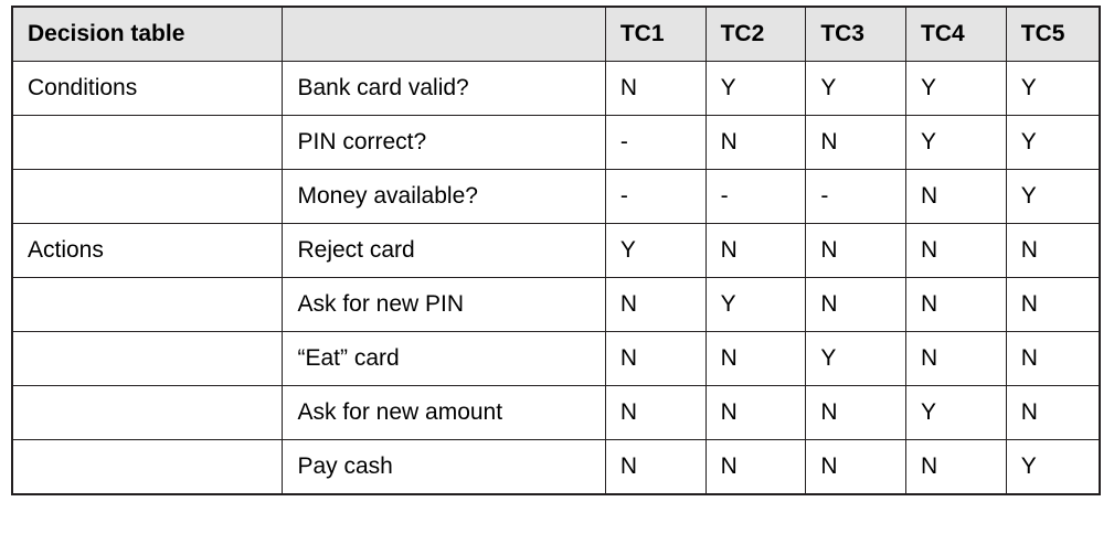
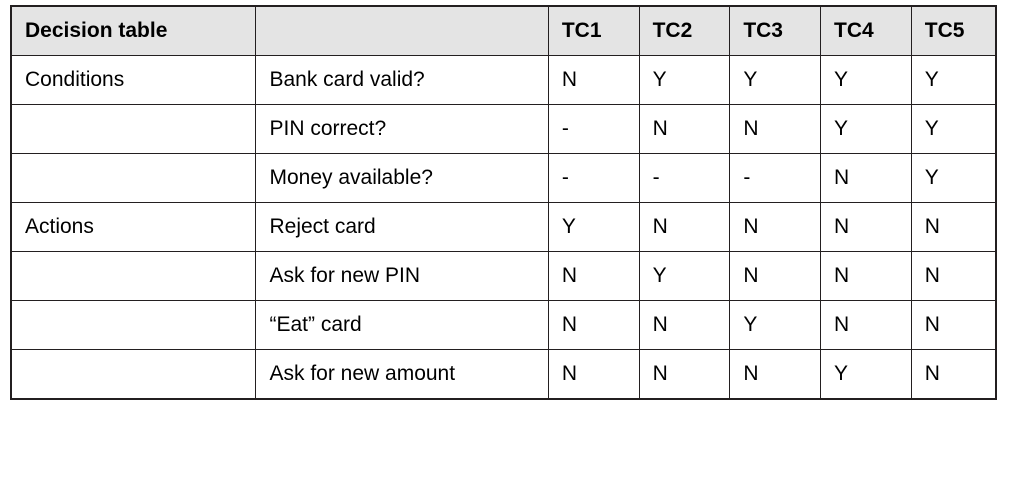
  Decision table		TC1	TC2	TC3	TC4	TC5
  Conditions	Bank card valid?	N	Y	Y	Y	Y
  	PIN correct?	-	N	N	Y	Y
  	Money available?	-	-	-	N	Y
  Actions	Reject card	Y	N	N	N	N
  	Ask for new PIN	N	Y	N	N	N
  	“Eat” card	N	N	Y	N	N
  	Ask for new amount	N	N	N	Y	N
- 	Pay cash	N	N	N	N	Y
